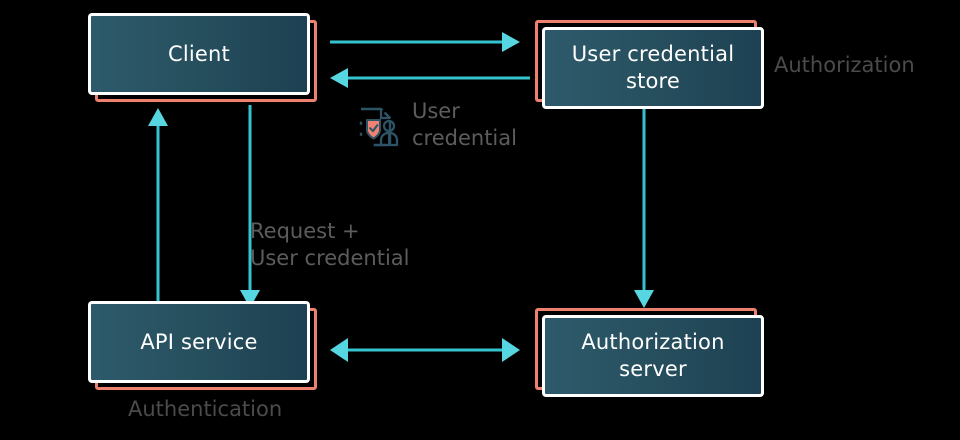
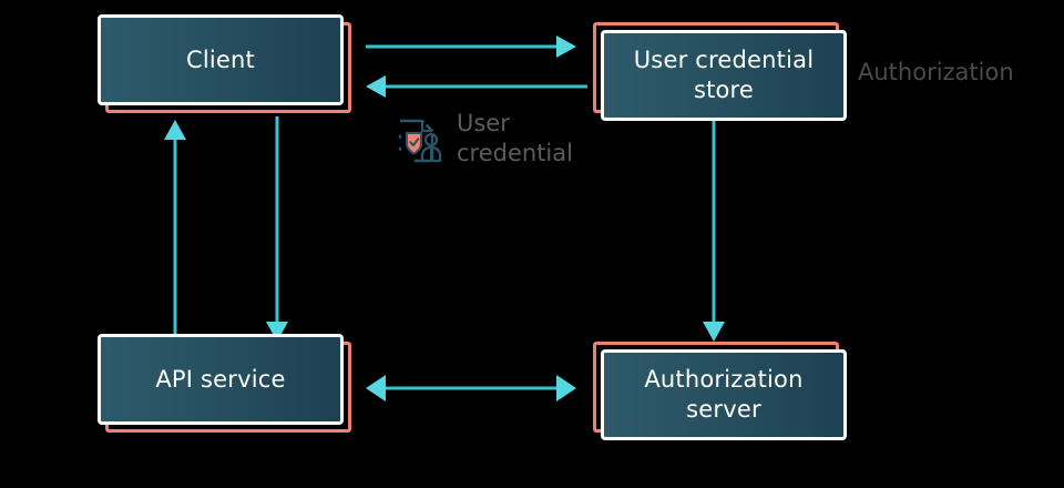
  Client
  User credential store
  API service
  Authorization server
  Authorization
- Authentication
- Request +
- User credential
  User
  credential
